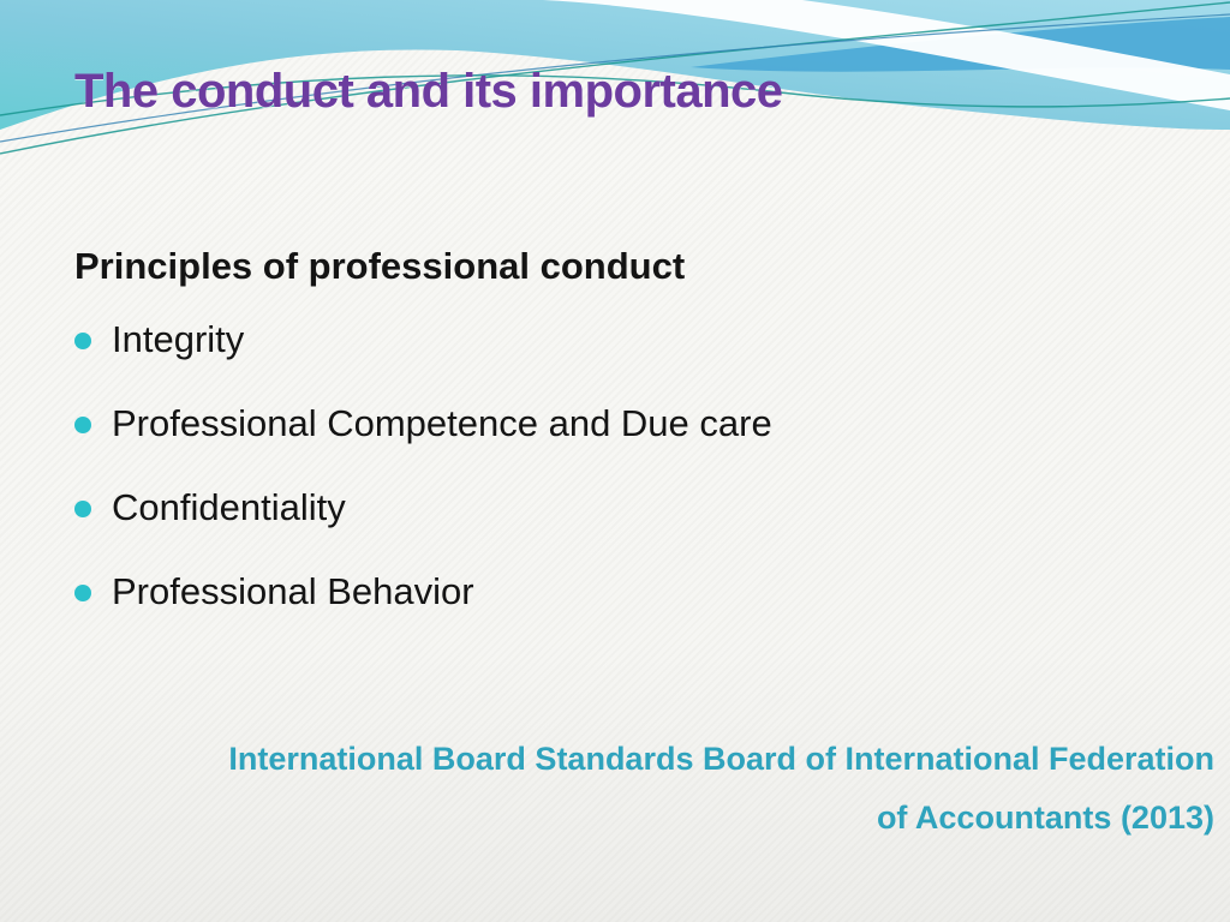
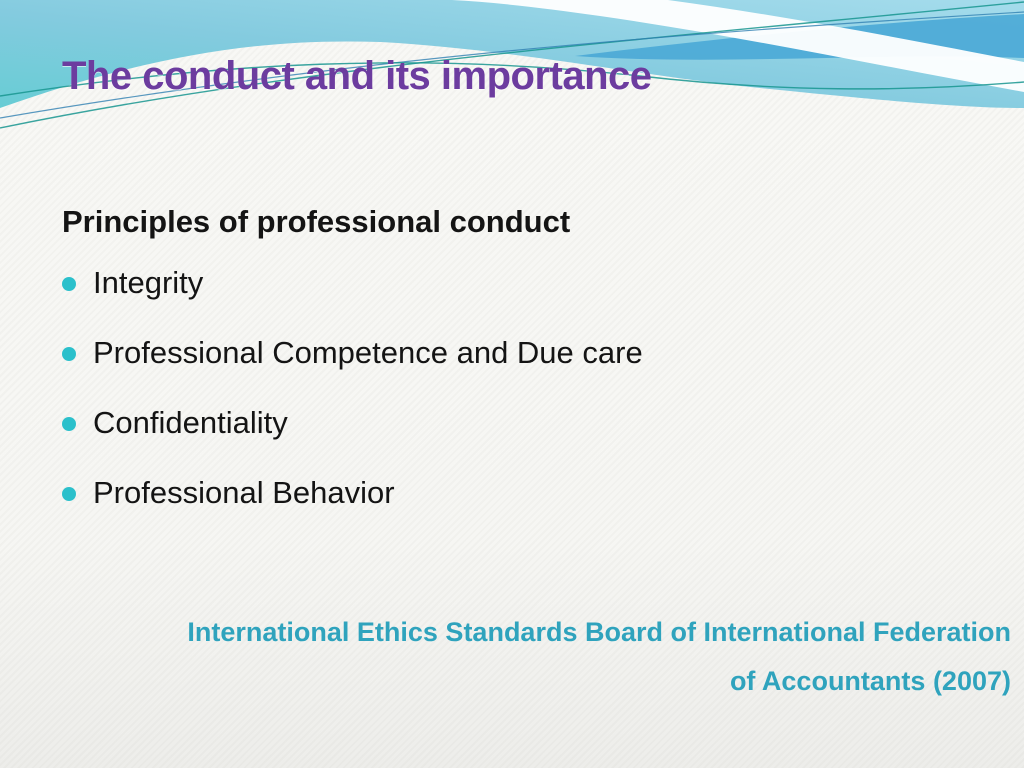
  The conduct and its importance
  Principles of professional conduct
  Integrity
  Professional Competence and Due care
  Confidentiality
  Professional Behavior
- International Board Standards Board of International Federation
+ International Ethics Standards Board of International Federation
- of Accountants (2013)
+ of Accountants (2007)
